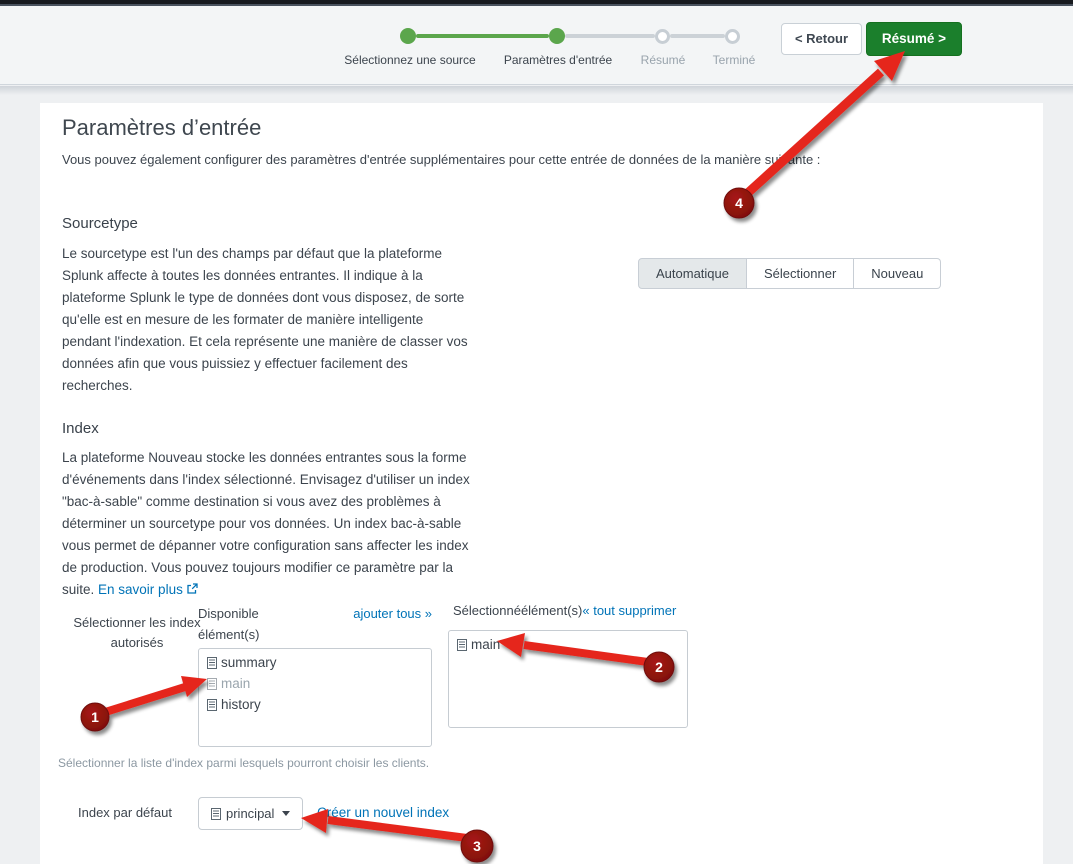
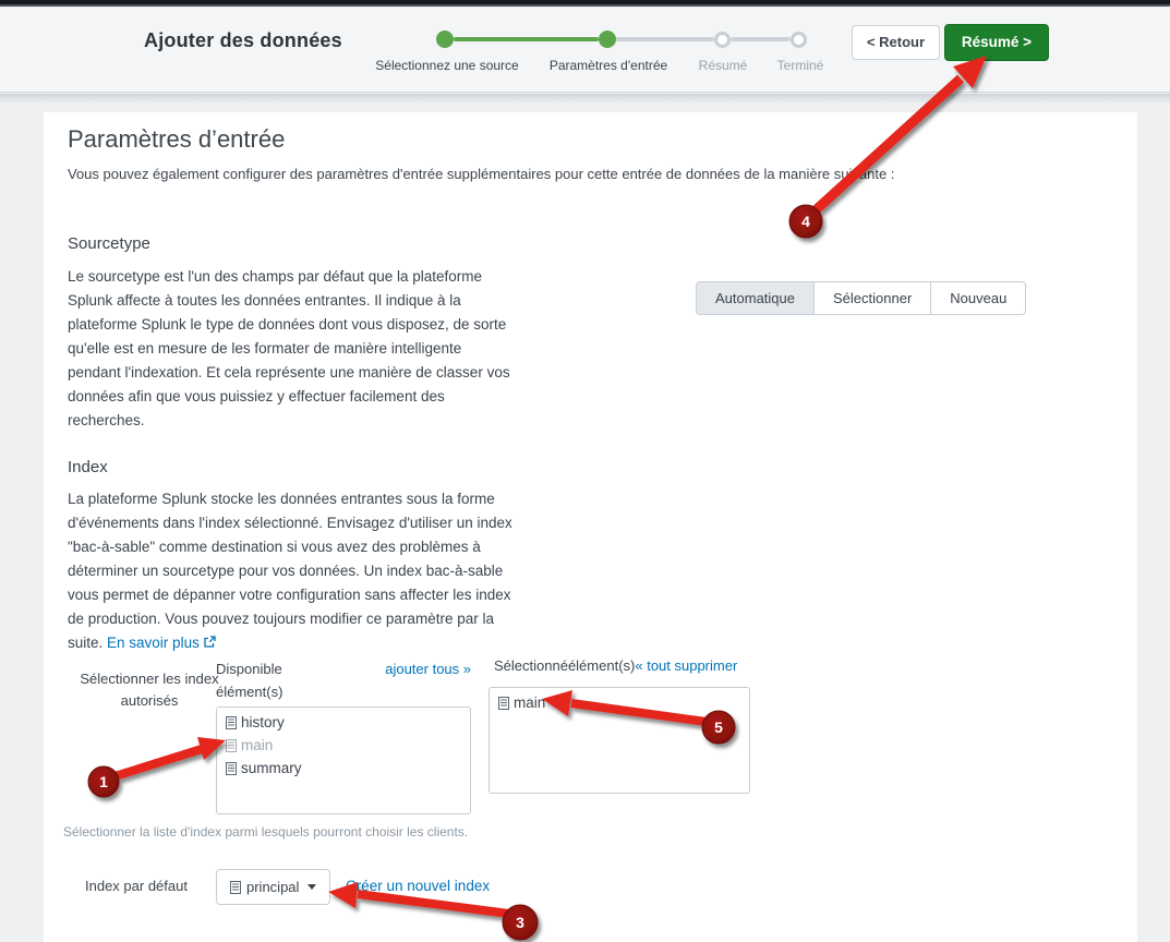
+ Ajouter des données
  Sélectionnez une source
  Paramètres d'entrée
  Résumé
  Terminé
  < Retour
  Résumé >
  Paramètres d’entrée
  Vous pouvez également configurer des paramètres d'entrée supplémentaires pour cette entrée de données de la manière suante :
  Sourcetype
  Le sourcetype est l'un des champs par défaut que la plateforme Splunk affecte à toutes les données entrantes. Il indique à la plateforme Splunk le type de données dont vous disposez, de sorte qu'elle est en mesure de les formater de manière intelligente pendant l'indexation. Et cela représente une manière de classer vos données afin que vous puissiez y effectuer facilement des recherches.
  Automatique
  Sélectionner
  Nouveau
  Index
- La plateforme Nouveau stocke les données entrantes sous la forme d'événements dans l'index sélectionné. Envisagez d'utiliser un index "bac-à-sable" comme destination si vous avez des problèmes à déterminer un sourcetype pour vos données. Un index bac-à-sable vous permet de dépanner votre configuration sans affecter les index de production. Vous pouvez toujours modifier ce paramètre par la suite. En savoir plus
+ La plateforme Splunk stocke les données entrantes sous la forme d'événements dans l'index sélectionné. Envisagez d'utiliser un index "bac-à-sable" comme destination si vous avez des problèmes à déterminer un sourcetype pour vos données. Un index bac-à-sable vous permet de dépanner votre configuration sans affecter les index de production. Vous pouvez toujours modifier ce paramètre par la suite. En savoir plus
  Sélectionner les index autorisés
  Disponible élément(s)
  ajouter tous »
- summary
+ history
  main
- history
+ summary
  Sélectionnéélément(s)« tout supprimer
  main
  Sélectionner la liste d'index parmi lesquels pourront choisir les clients.
  Index par défaut
  principal
  réer un nouvel index
  1
- 2
+ 5
  3
  4
